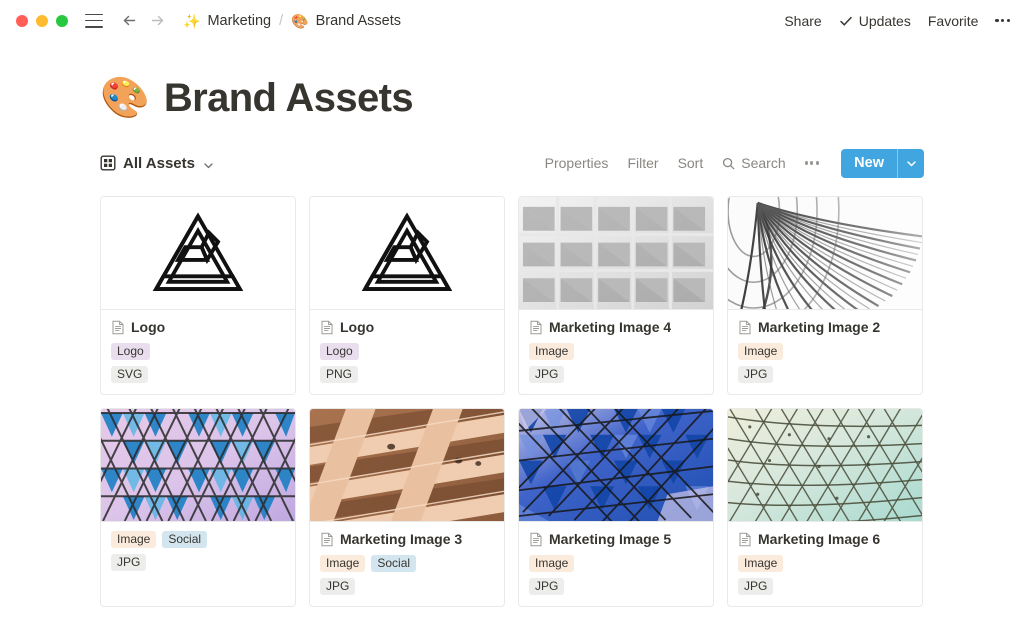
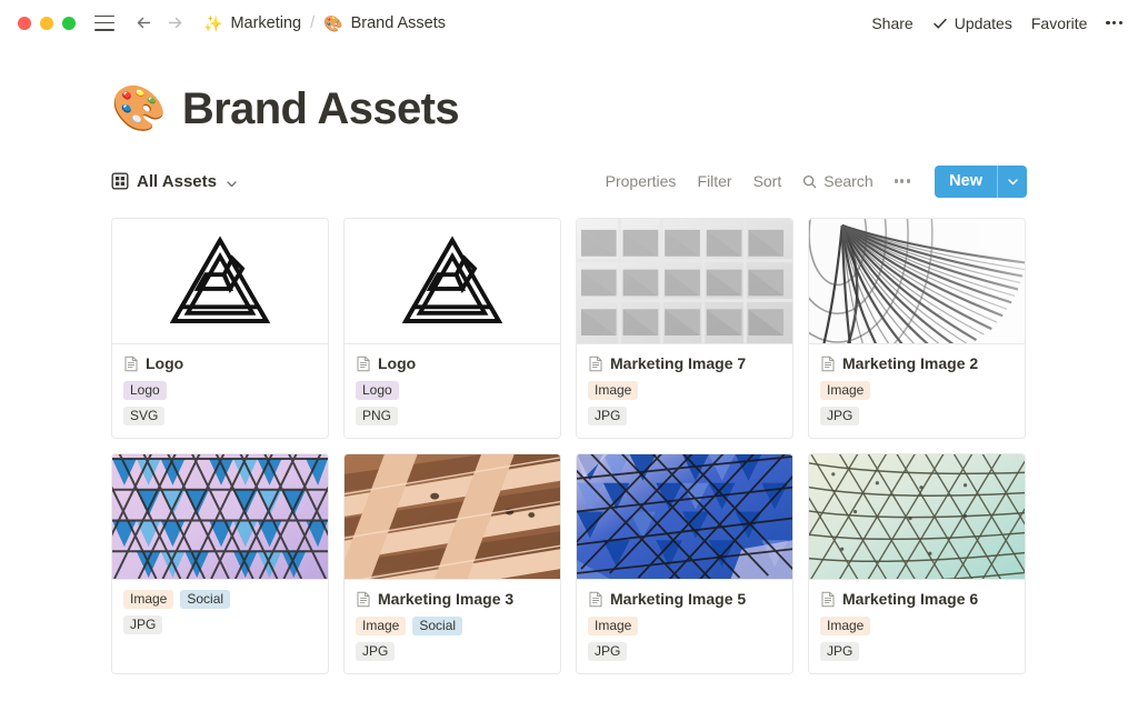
  ✨
  Marketing
  /
  🎨
  Brand Assets
  Share
  Updates
  Favorite
  🎨
  Brand Assets
  All Assets
  Properties
  Filter
  Sort
  Search
  New
  Logo
  Logo
  SVG
  Logo
  Logo
  PNG
- Marketing Image 4
+ Marketing Image 7
  Image
  JPG
  Marketing Image 2
  Image
  JPG
  Image
  Social
  JPG
  Marketing Image 3
  Image
  Social
  JPG
  Marketing Image 5
  Image
  JPG
  Marketing Image 6
  Image
  JPG
